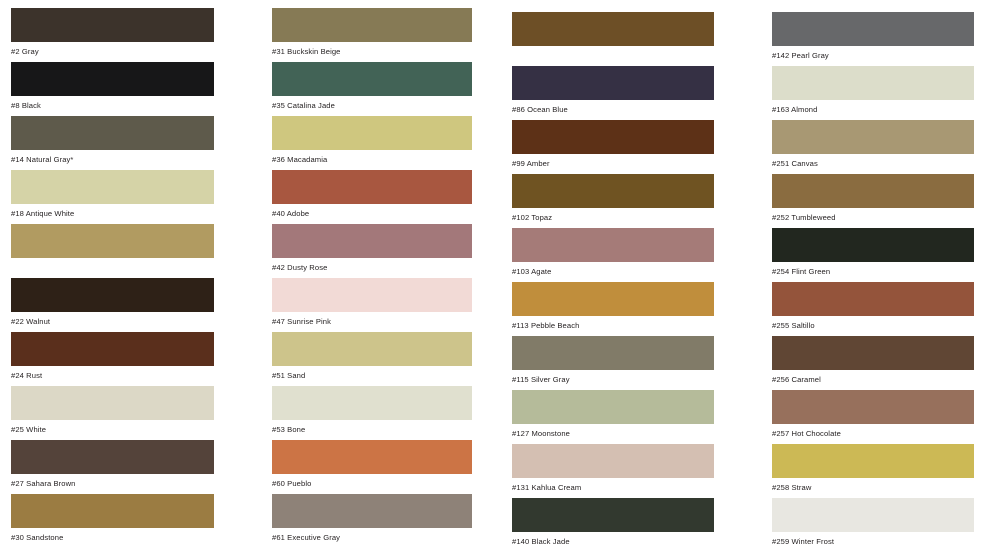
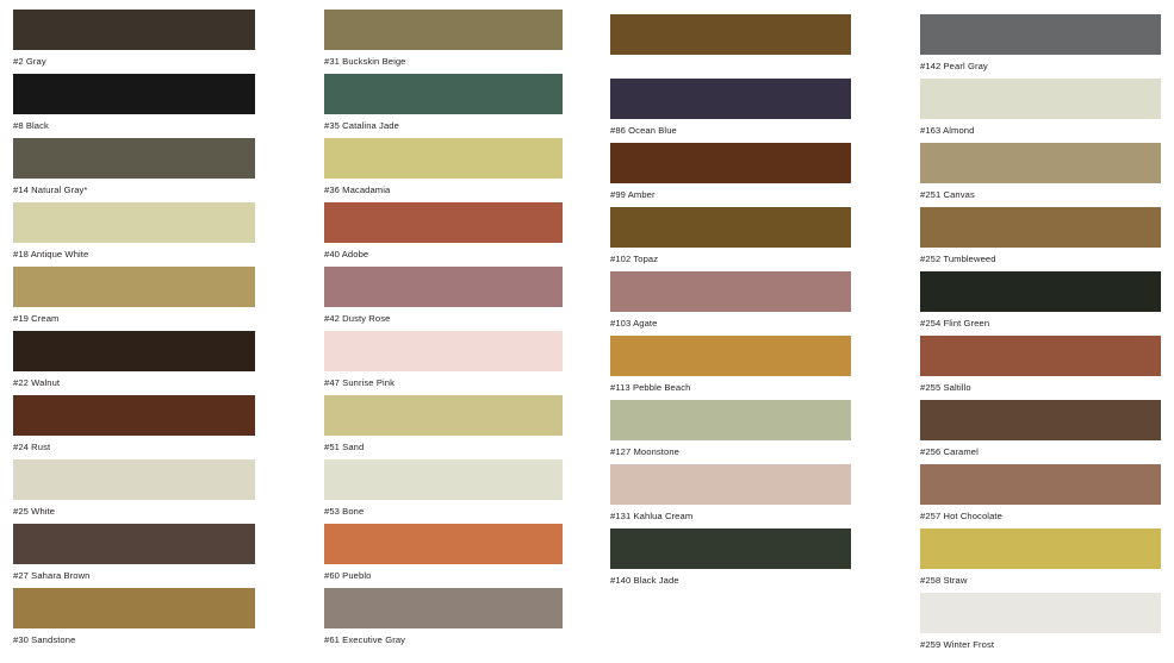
  #2 Gray
  #8 Black
  #14 Natural Gray*
  #18 Antique White
+ #19 Cream
  #22 Walnut
  #24 Rust
  #25 White
  #27 Sahara Brown
  #30 Sandstone
  #31 Buckskin Beige
  #35 Catalina Jade
  #36 Macadamia
  #40 Adobe
  #42 Dusty Rose
  #47 Sunrise Pink
  #51 Sand
  #53 Bone
  #60 Pueblo
  #61 Executive Gray
  #86 Ocean Blue
  #99 Amber
  #102 Topaz
  #103 Agate
  #113 Pebble Beach
- #115 Silver Gray
  #127 Moonstone
  #131 Kahlua Cream
  #140 Black Jade
  #142 Pearl Gray
  #163 Almond
  #251 Canvas
  #252 Tumbleweed
  #254 Flint Green
  #255 Saltillo
  #256 Caramel
  #257 Hot Chocolate
  #258 Straw
  #259 Winter Frost
